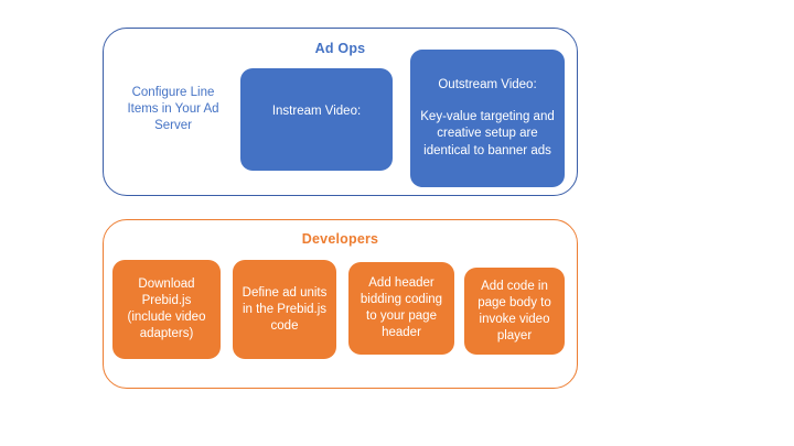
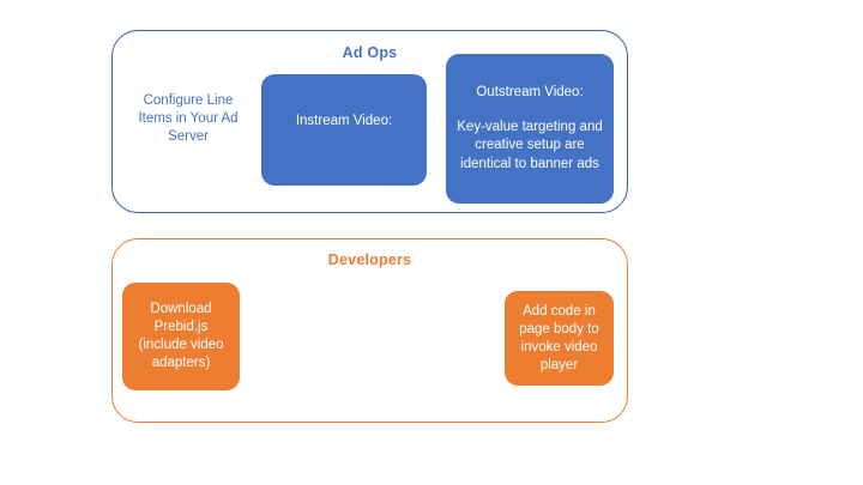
  Ad Ops
  Configure Line Items in Your Ad Server
  Instream Video:
  Outstream Video:
  Key-value targeting and creative setup are identical to banner ads
  Developers
  Download Prebid.js (include video adapters)
- Define ad units in the Prebid.js code
- Add header bidding coding to your page header
  Add code in page body to invoke video player
